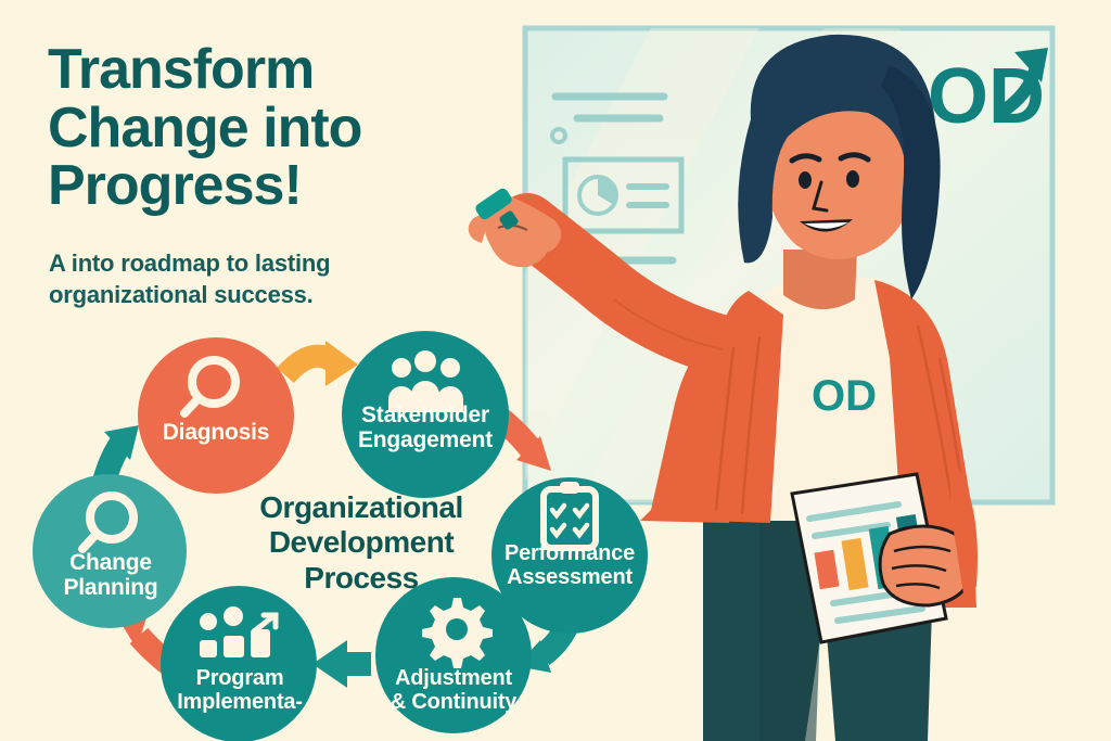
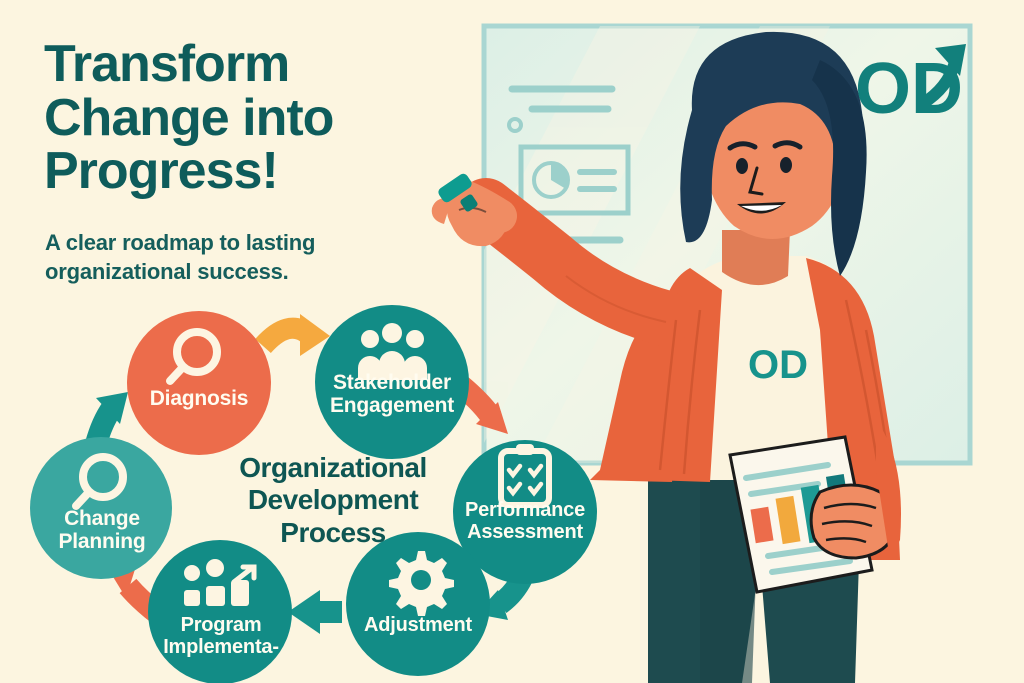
  OD
  Transform
  Change into
  Progress!
- A into roadmap to lasting
+ A clear roadmap to lasting
  organizational success.
  Organizational
  Development
  Process
  Diagnosis
  Stakeholder
  Engagement
  Performance
  Assessment
  Adjustment
- & Continuity
  Program
  Implementa-
  Change
  Planning
